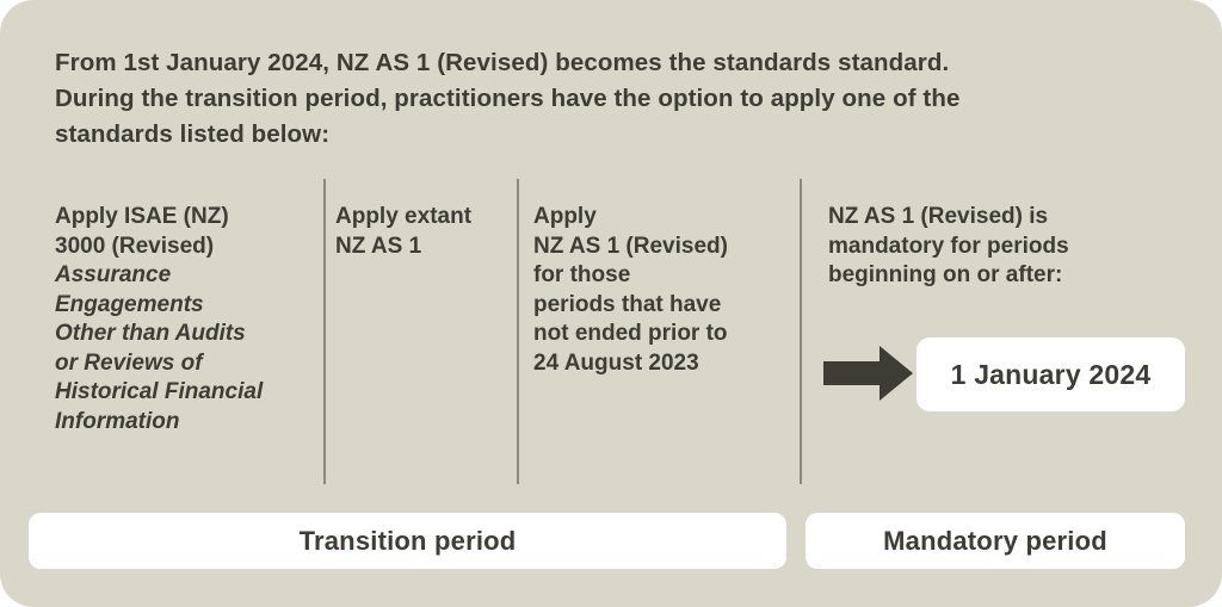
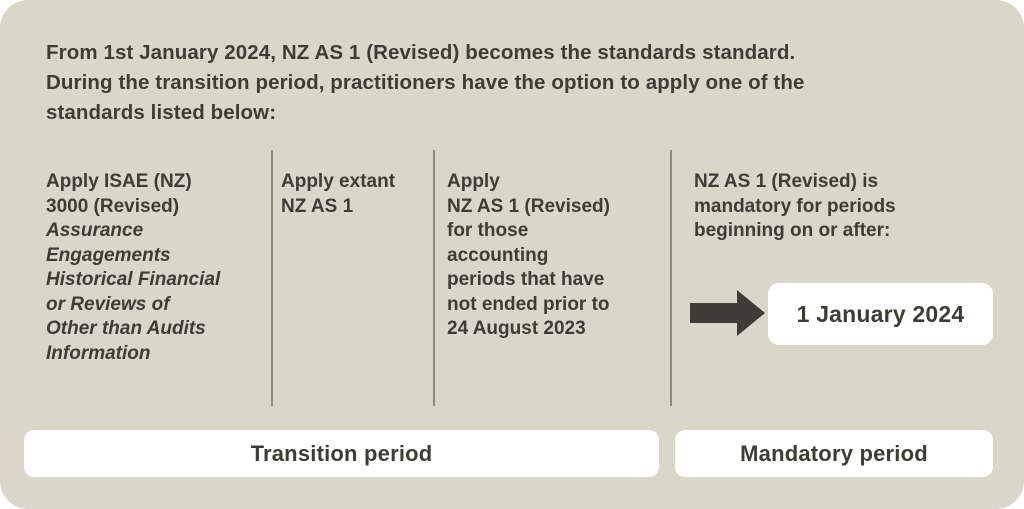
  From 1st January 2024, NZ AS 1 (Revised) becomes the standards standard.
  During the transition period, practitioners have the option to apply one of the
  standards listed below:
  Apply ISAE (NZ)
  3000 (Revised)
  Assurance
  Engagements
- Other than Audits
+ Historical Financial
  or Reviews of
- Historical Financial
+ Other than Audits
  Information
  Apply extant
  NZ AS 1
  Apply
  NZ AS 1 (Revised)
  for those
+ accounting
  periods that have
  not ended prior to
  24 August 2023
  NZ AS 1 (Revised) is
  mandatory for periods
  beginning on or after:
  1 January 2024
  Transition period
  Mandatory period
